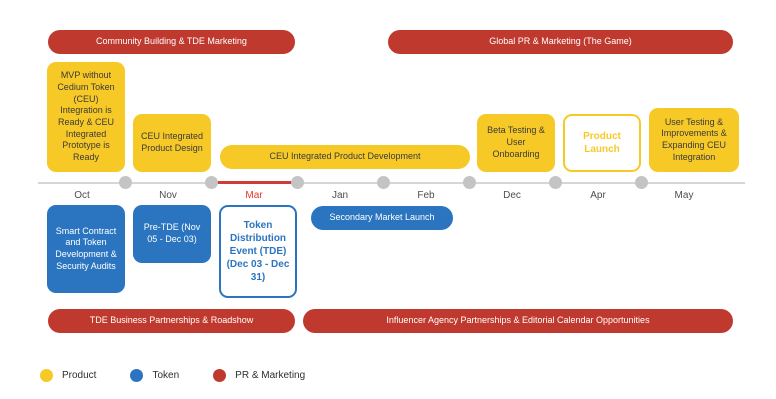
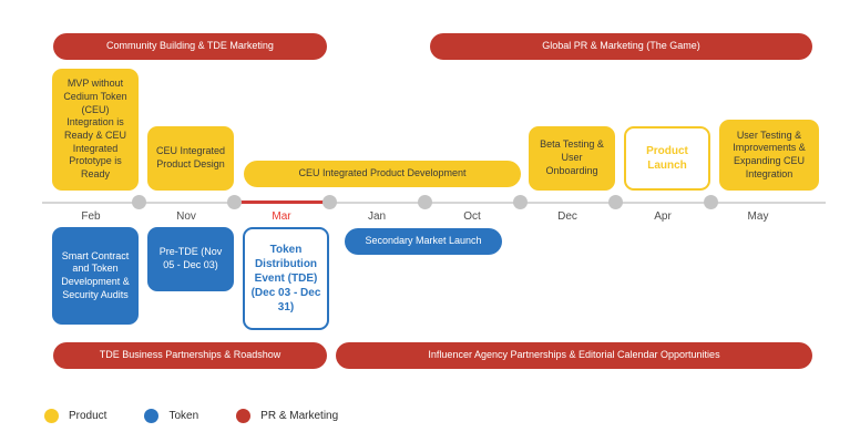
  Community Building & TDE Marketing
  Global PR & Marketing (The Game)
  MVP without Cedium Token (CEU) Integration is Ready & CEU Integrated Prototype is Ready
  CEU Integrated Product Design
  CEU Integrated Product Development
  Beta Testing & User Onboarding
  Product Launch
  User Testing & Improvements & Expanding CEU Integration
- Oct
+ Feb
  Nov
  Mar
  Jan
- Feb
+ Oct
  Dec
  Apr
  May
  Smart Contract and Token Development & Security Audits
  Pre-TDE (Nov 05 - Dec 03)
  Token Distribution Event (TDE) (Dec 03 - Dec 31)
  Secondary Market Launch
  TDE Business Partnerships & Roadshow
  Influencer Agency Partnerships & Editorial Calendar Opportunities
  Product
  Token
  PR & Marketing
